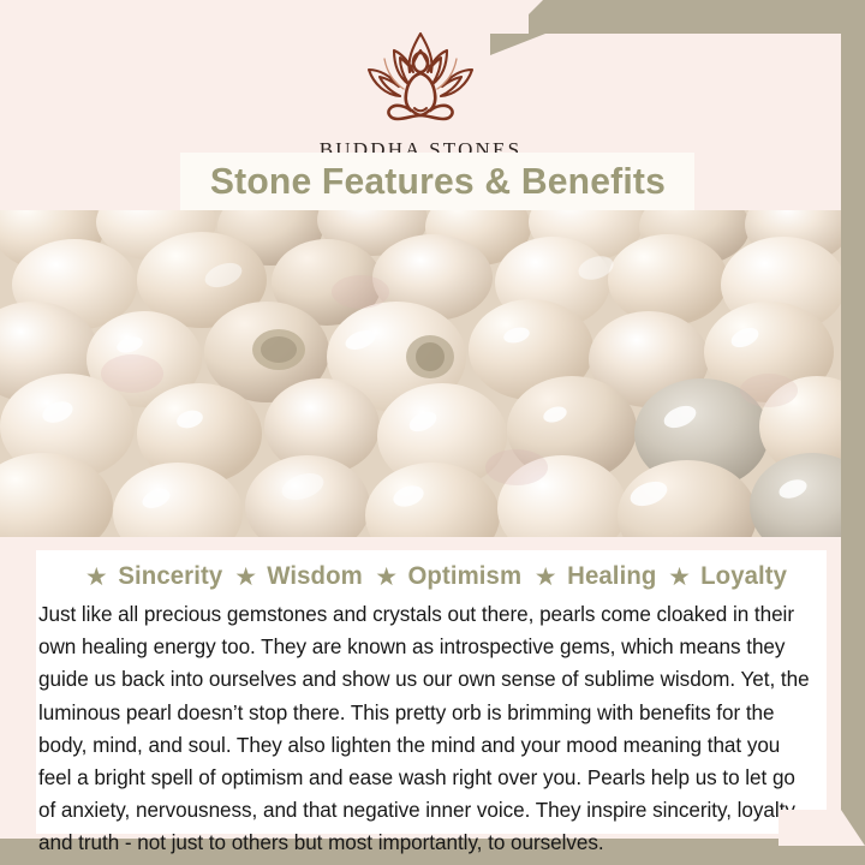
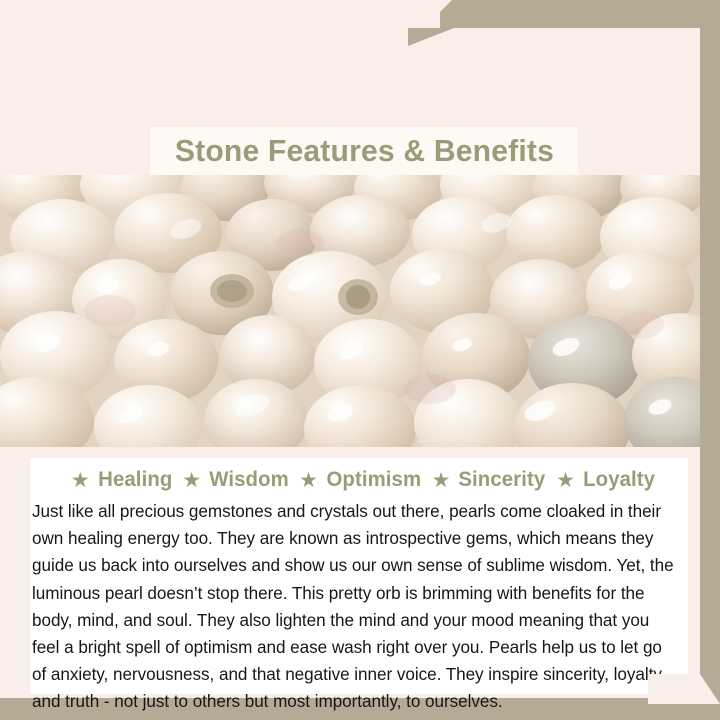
- BUDDHA STONES
  Stone Features & Benefits
  ★
- Sincerity
+ Healing
  ★
  Wisdom
  ★
  Optimism
  ★
- Healing
+ Sincerity
  ★
  Loyalty
  Just like all precious gemstones and crystals out there, pearls come cloaked in their own healing energy too. They are known as introspective gems, which means they guide us back into ourselves and show us our own sense of sublime wisdom. Yet, the luminous pearl doesn’t stop there. This pretty orb is brimming with benefits for the body, mind, and soul. They also lighten the mind and your mood meaning that you feel a bright spell of optimism and ease wash right over you. Pearls help us to let go of anxiety, nervousness, and that negative inner voice. They inspire sincerity, loyal and truth - not just to others but most importantly, to ourselves.
